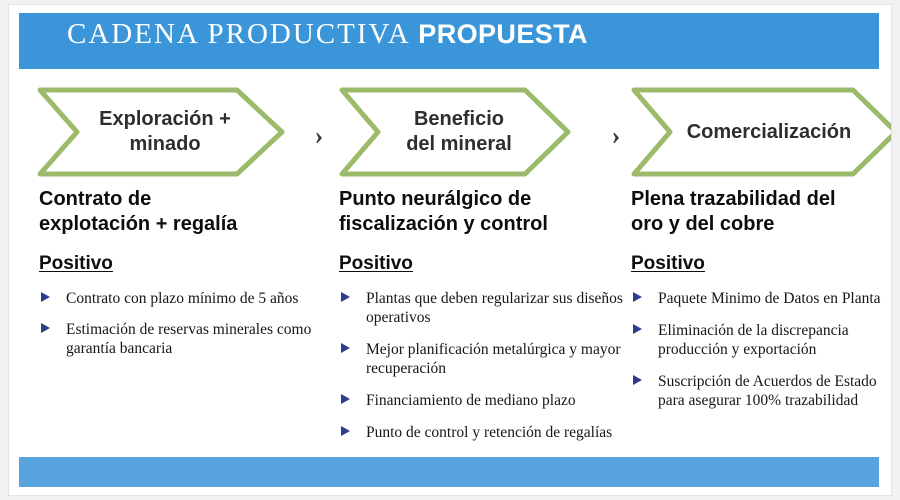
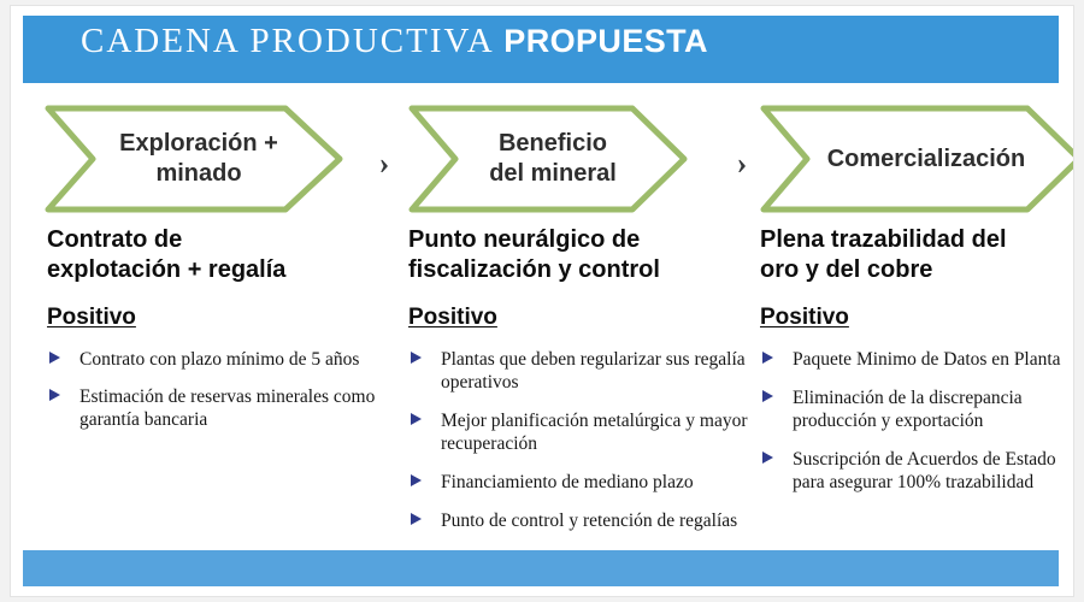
  CADENA PRODUCTIVA PROPUESTA
  Exploración +
  minado
  ›
  Beneficio
  del mineral
  ›
  Comercialización
  Contrato de
  explotación + regalía
  Positivo
  Contrato con plazo mínimo de 5 años
  Estimación de reservas minerales como garantía bancaria
  Punto neurálgico de
  fiscalización y control
  Positivo
- Plantas que deben regularizar sus diseños operativos
+ Plantas que deben regularizar sus regalía operativos
  Mejor planificación metalúrgica y mayor recuperación
  Financiamiento de mediano plazo
  Punto de control y retención de regalías
  Plena trazabilidad del
  oro y del cobre
  Positivo
  Paquete Minimo de Datos en Planta
  Eliminación de la discrepancia producción y exportación
  Suscripción de Acuerdos de Estado para asegurar 100% trazabilidad
